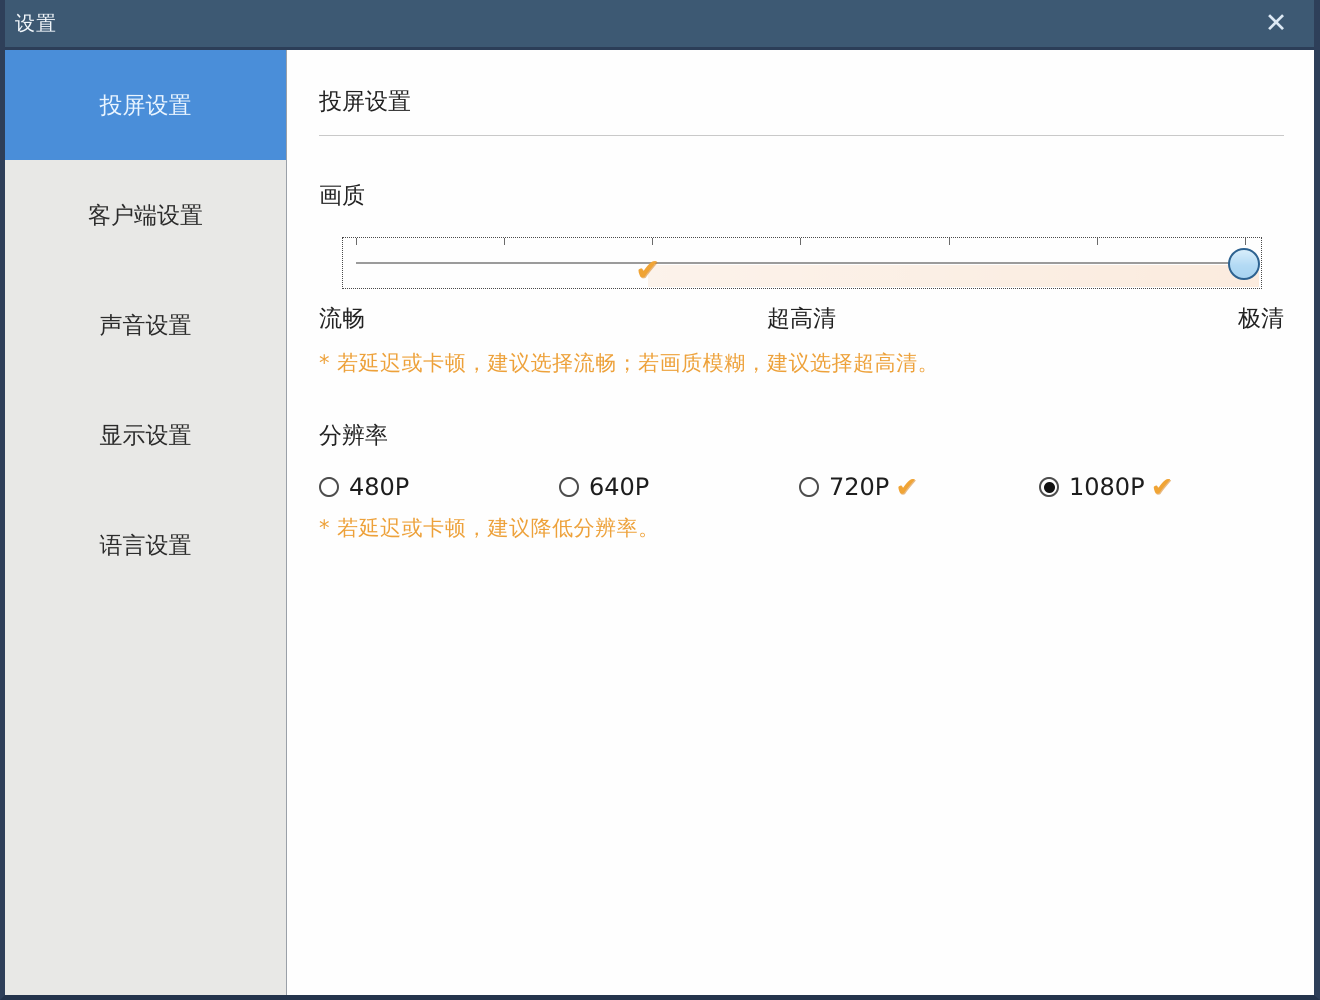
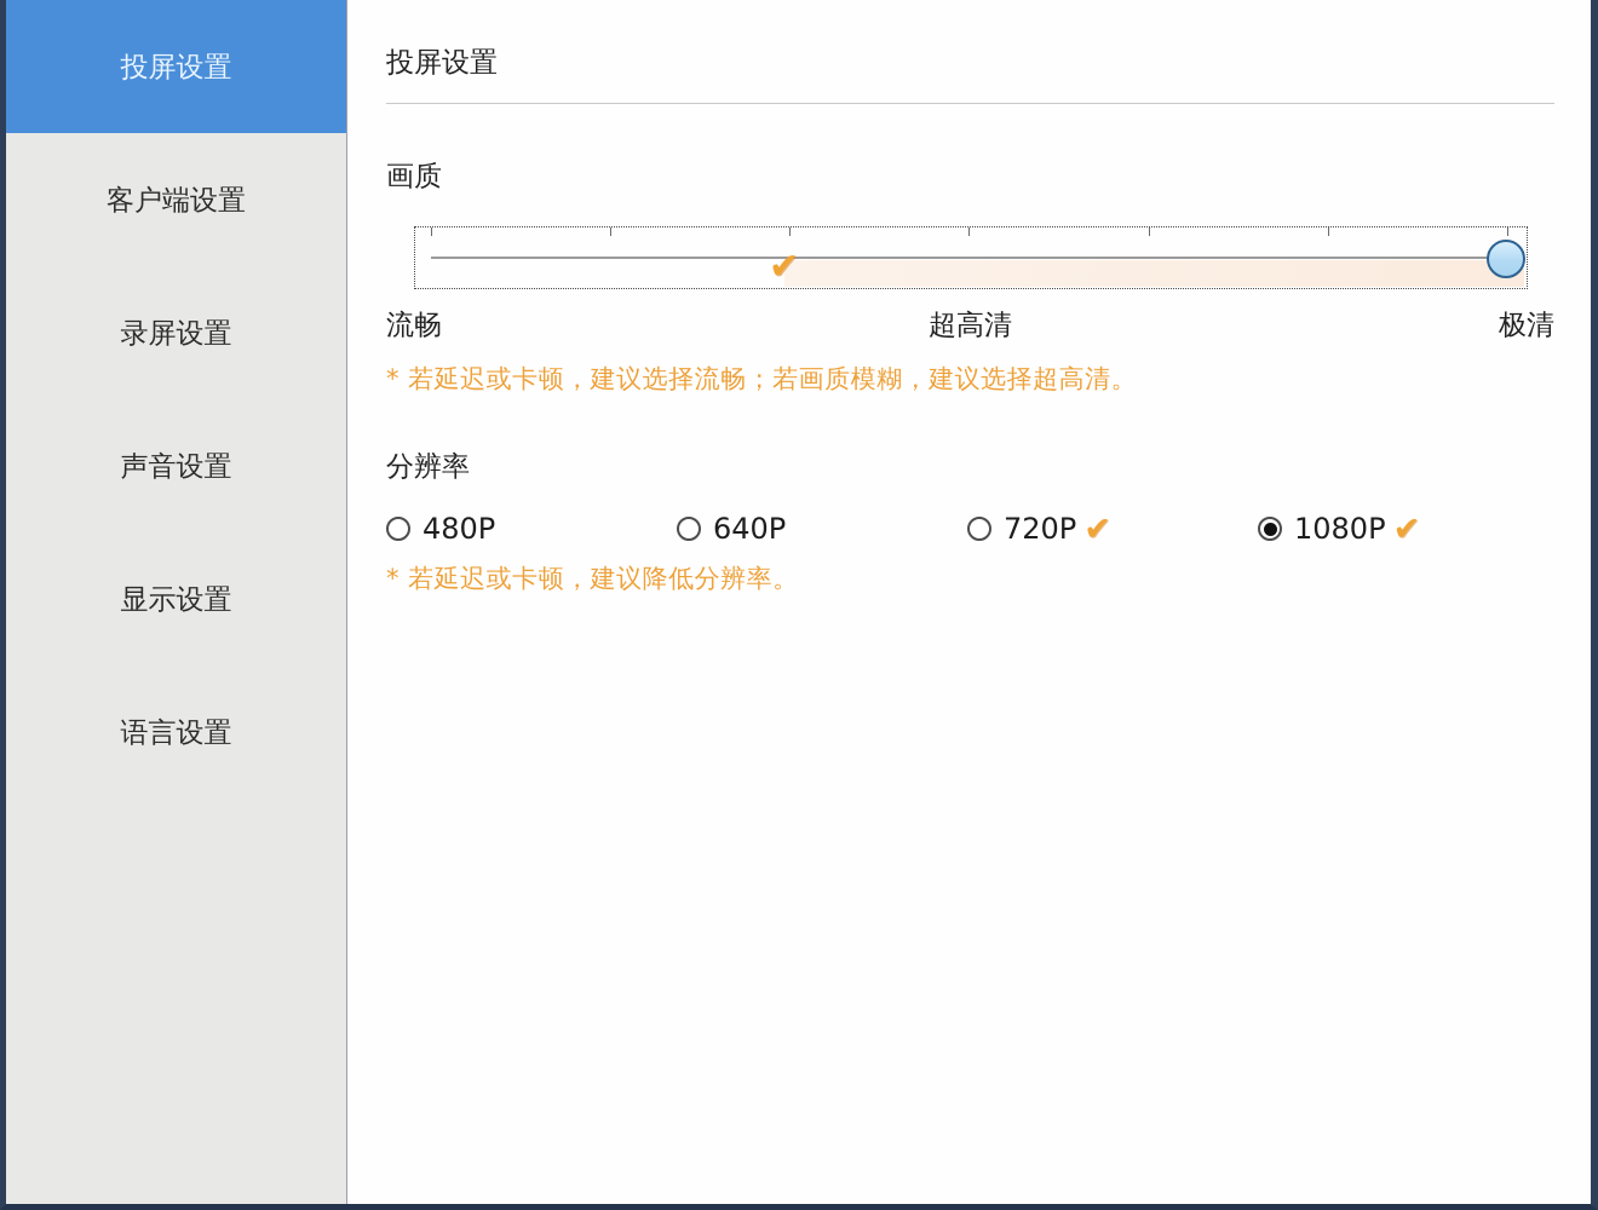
- 设置
- ✕
  投屏设置
  客户端设置
+ 录屏设置
  声音设置
  显示设置
  语言设置
  投屏设置
  画质
  ✔
  流畅
  超高清
  极清
  * 若延迟或卡顿，建议选择流畅；若画质模糊，建议选择超高清。
  分辨率
  480P
  640P
  720P
  ✔
  1080P
  ✔
  * 若延迟或卡顿，建议降低分辨率。
